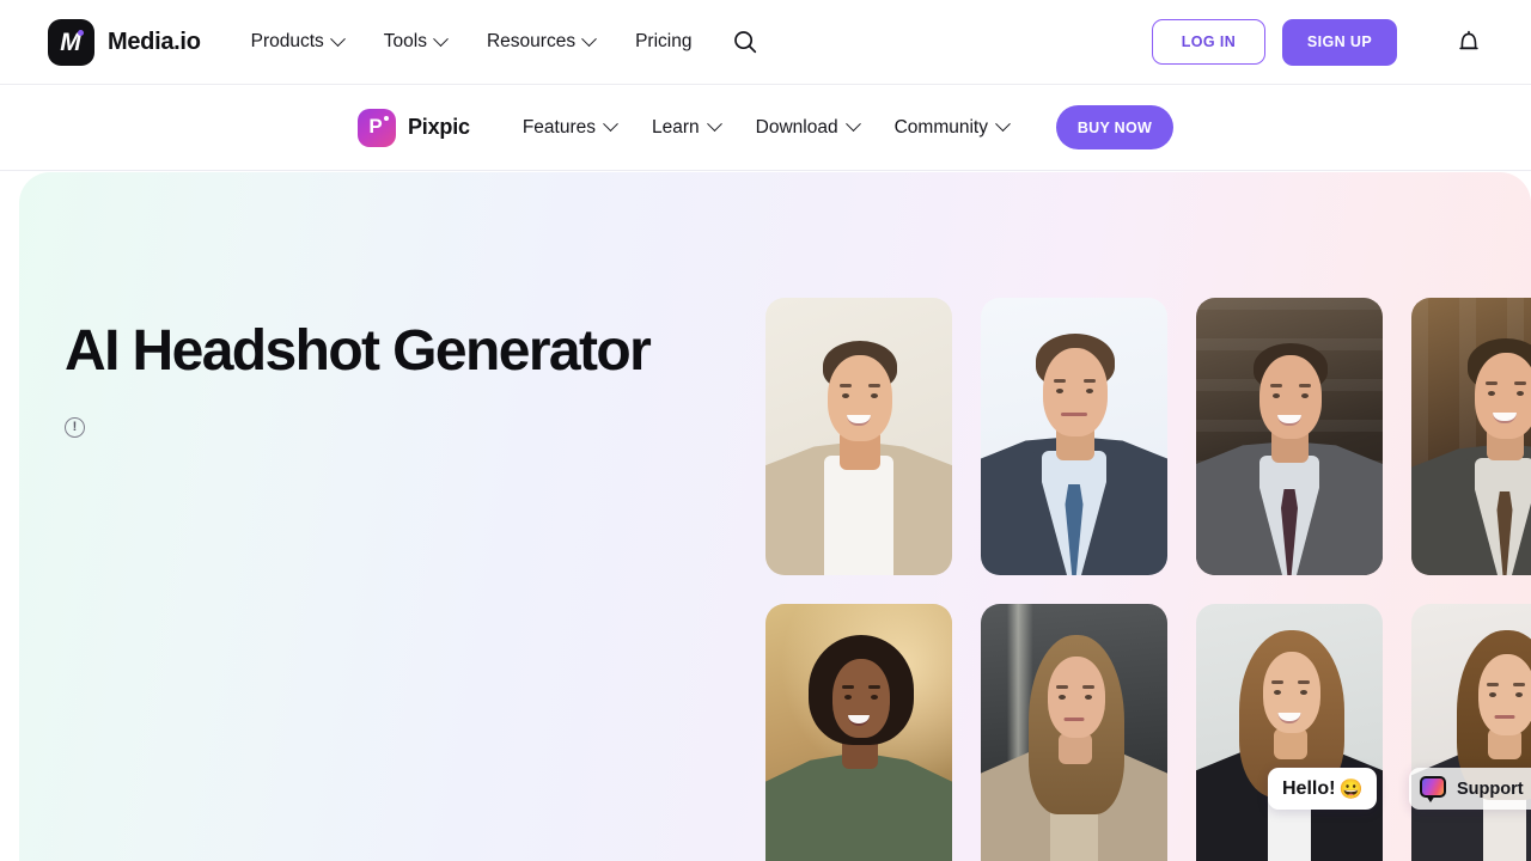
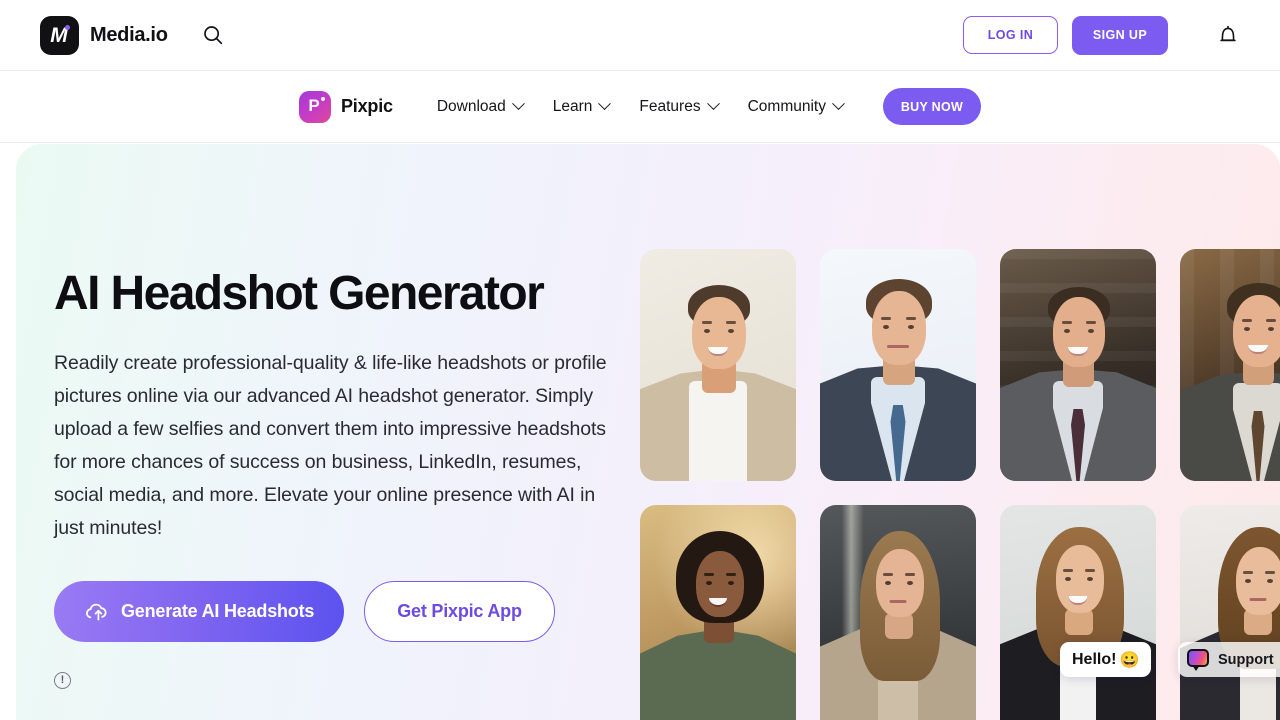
  M
  Media.io
- Products
- Tools
- Resources
- Pricing
  LOG IN
  SIGN UP
  P
  Pixpic
- Features
+ Download
  Learn
- Download
+ Features
  Community
  BUY NOW
  AI Headshot Generator
+ Readily create professional-quality & life-like headshots or profile pictures online via our advanced AI headshot generator. Simply upload a few selfies and convert them into impressive headshots for more chances of success on business, LinkedIn, resumes, social media, and more. Elevate your online presence with AI in just minutes!
+ Generate AI Headshots
+ Get Pixpic App
  !
  Hello!
  😀
  Support
